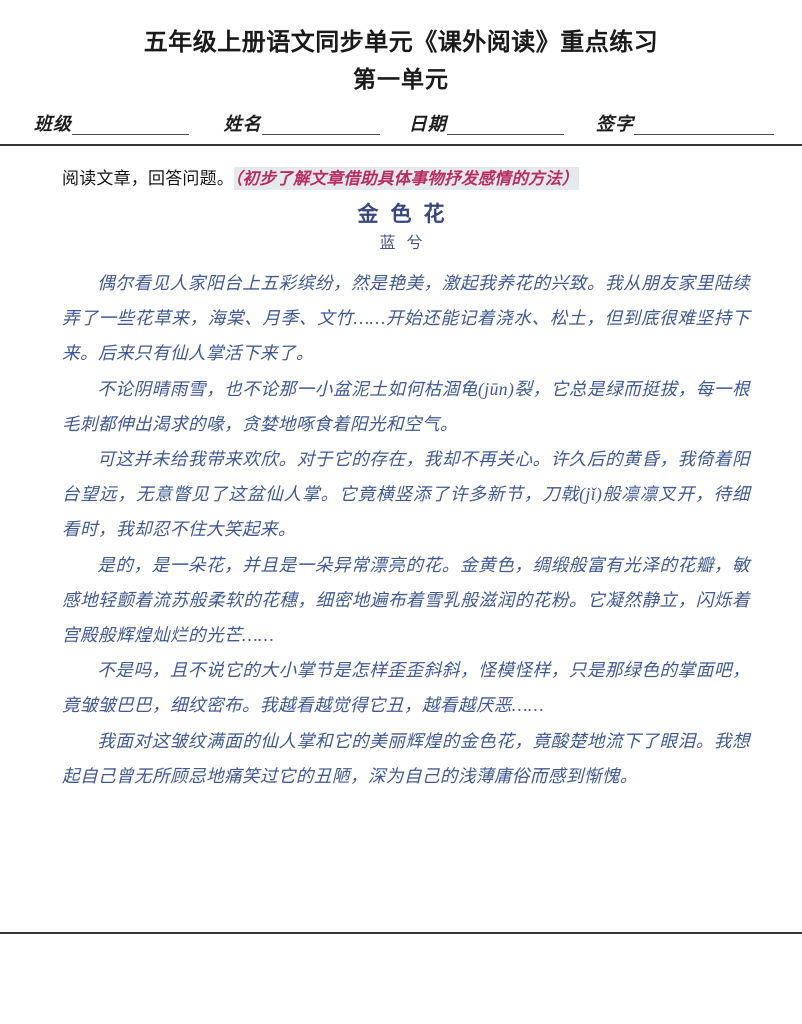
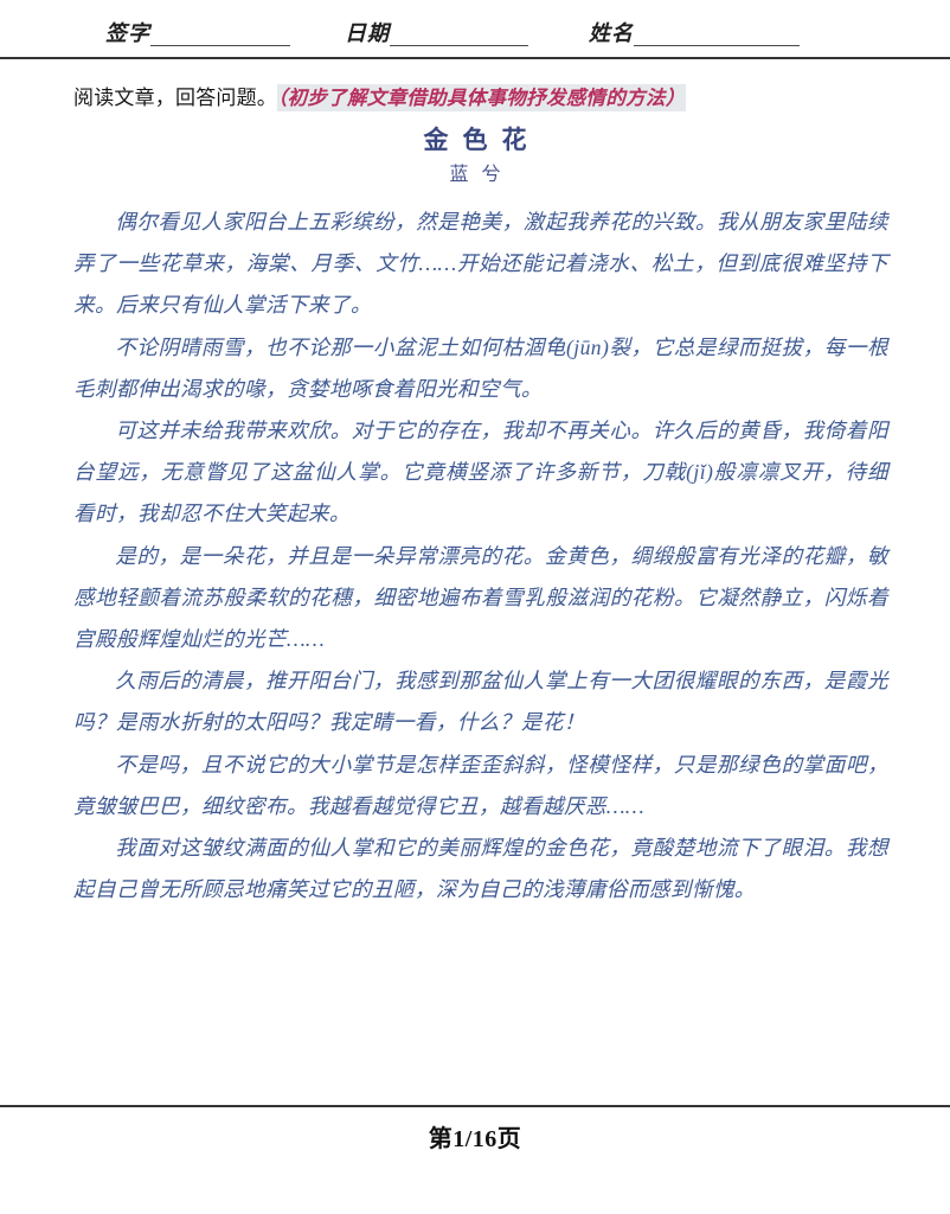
- 五年级上册语文同步单元《课外阅读》重点练习
- 第一单元
- 班级
- 姓名
+ 签字
  日期
- 签字
+ 姓名
  阅读文章，回答问题。（初步了解文章借助具体事物抒发感情的方法）
  金色花
  蓝兮
  偶尔看见人家阳台上五彩缤纷，然是艳美，激起我养花的兴致。我从朋友家里陆续弄了一些花草来，海棠、月季、文竹……开始还能记着浇水、松土，但到底很难坚持下来。后来只有仙人掌活下来了。
  不论阴晴雨雪，也不论那一小盆泥土如何枯涸龟(jūn)裂，它总是绿而挺拔，每一根毛刺都伸出渴求的喙，贪婪地啄食着阳光和空气。
  可这并未给我带来欢欣。对于它的存在，我却不再关心。许久后的黄昏，我倚着阳台望远，无意瞥见了这盆仙人掌。它竟横竖添了许多新节，刀戟(jǐ)般凛凛叉开，待细看时，我却忍不住大笑起来。
  是的，是一朵花，并且是一朵异常漂亮的花。金黄色，绸缎般富有光泽的花瓣，敏感地轻颤着流苏般柔软的花穗，细密地遍布着雪乳般滋润的花粉。它凝然静立，闪烁着宫殿般辉煌灿烂的光芒……
+ 久雨后的清晨，推开阳台门，我感到那盆仙人掌上有一大团很耀眼的东西，是霞光吗？是雨水折射的太阳吗？我定睛一看，什么？是花！
  不是吗，且不说它的大小掌节是怎样歪歪斜斜，怪模怪样，只是那绿色的掌面吧，竟皱皱巴巴，细纹密布。我越看越觉得它丑，越看越厌恶……
  我面对这皱纹满面的仙人掌和它的美丽辉煌的金色花，竟酸楚地流下了眼泪。我想起自己曾无所顾忌地痛笑过它的丑陋，深为自己的浅薄庸俗而感到惭愧。
+ 第1/16页
